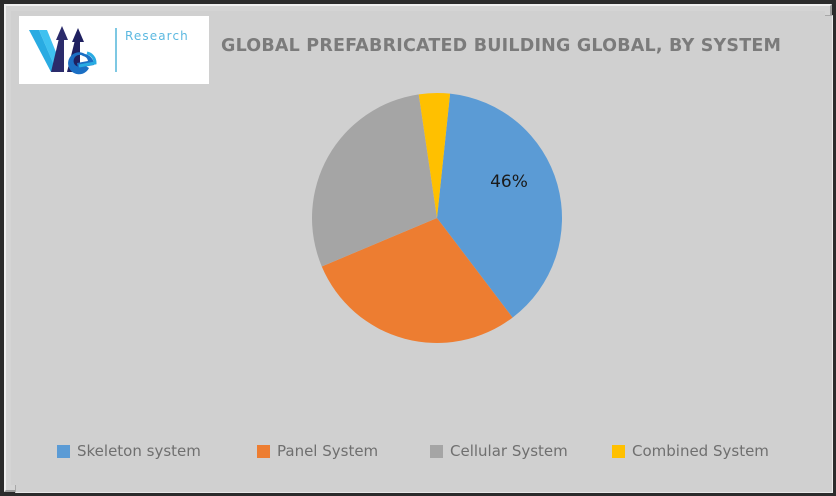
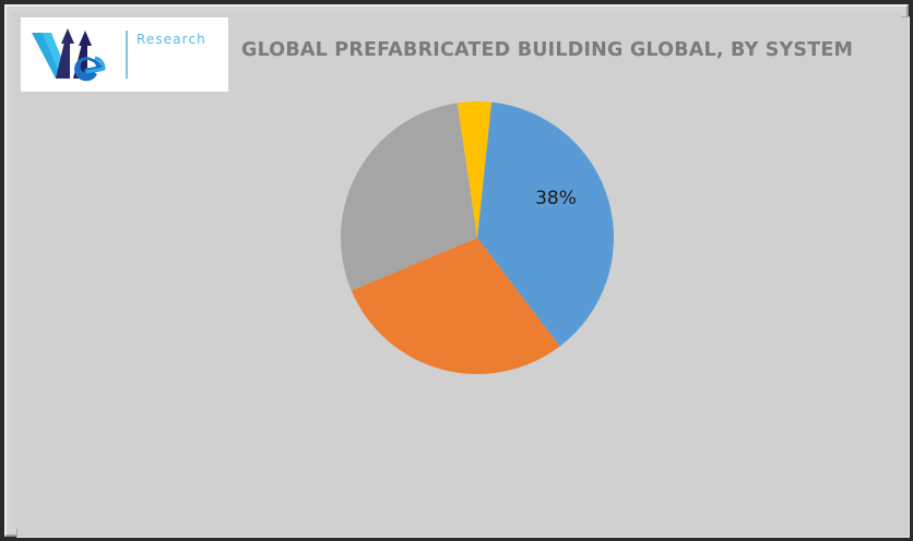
  Research
  GLOBAL PREFABRICATED BUILDING GLOBAL, BY SYSTEM
- 46%
+ 38%
- Skeleton system
- Panel System
- Cellular System
- Combined System
